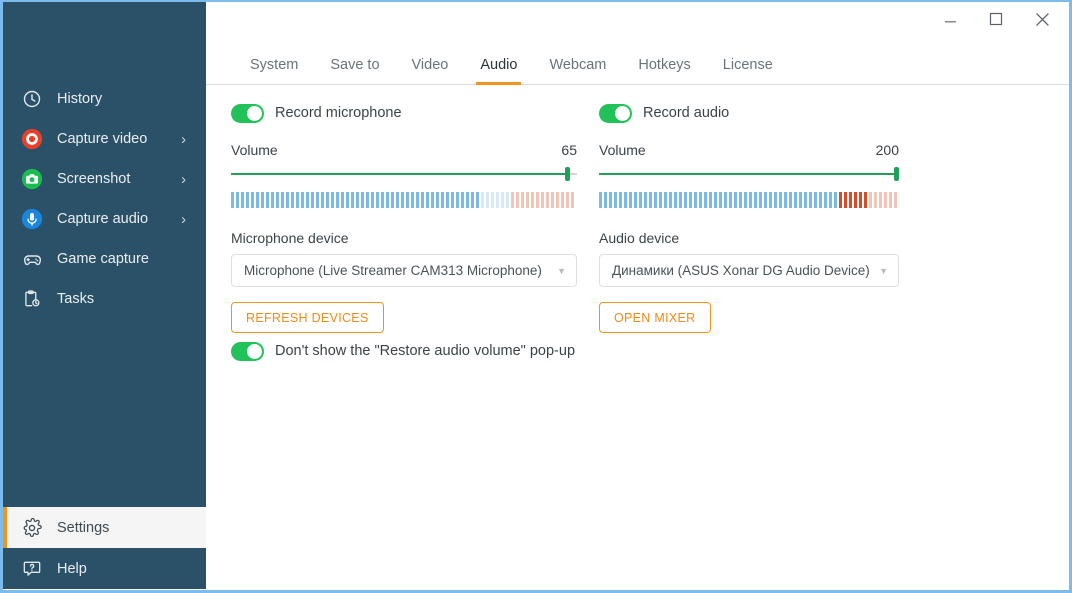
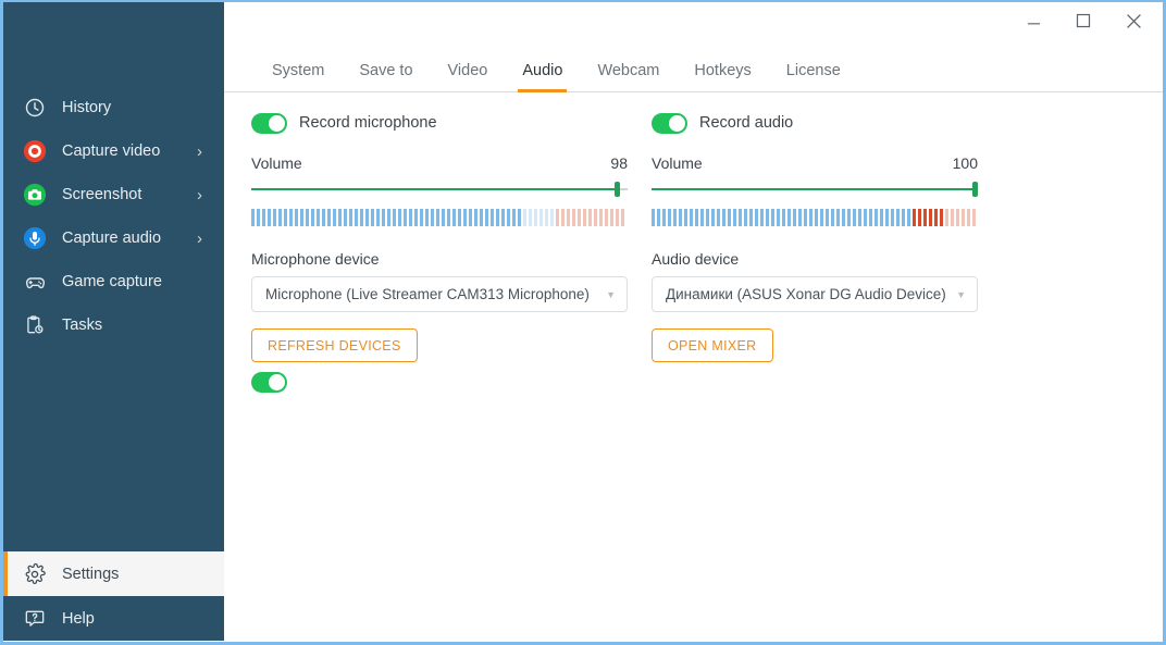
  History
  Capture video
  ›
  Screenshot
  ›
  Capture audio
  ›
  Game capture
  Tasks
  Settings
  Help
  System
  Save to
  Video
  Audio
  Webcam
  Hotkeys
  License
  Record microphone
  Volume
- 65
+ 98
  Microphone device
  Microphone (Live Streamer CAM313 Microphone)
  ▼
  REFRESH DEVICES
  Record audio
  Volume
- 200
+ 100
  Audio device
  Динамики (ASUS Xonar DG Audio Device)
  ▼
  OPEN MIXER
- Don't show the "Restore audio volume" pop-up
